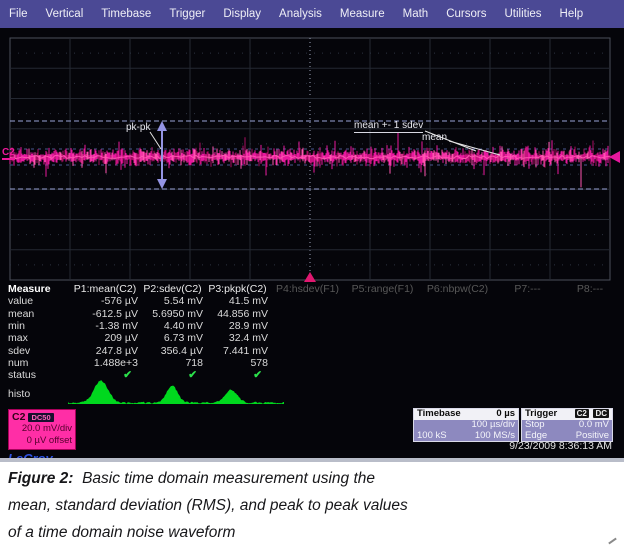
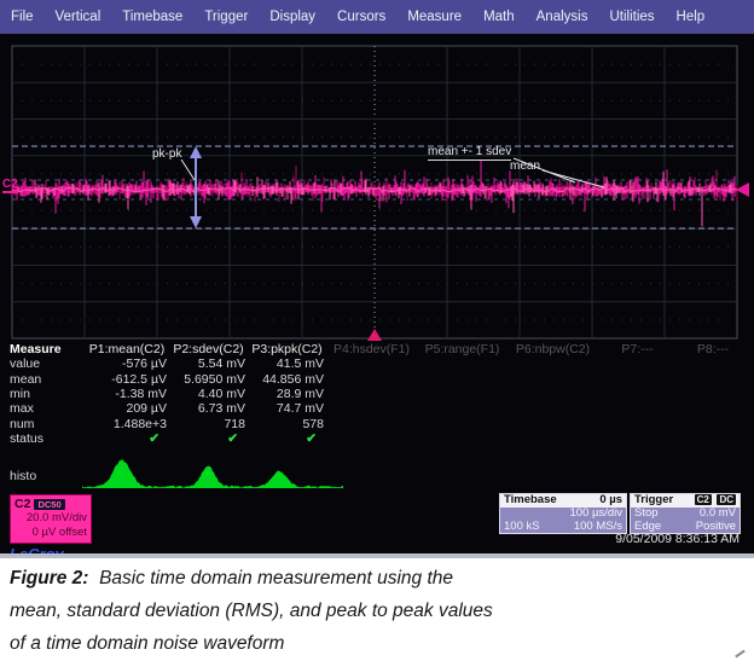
  File
  Vertical
  Timebase
  Trigger
  Display
- Analysis
+ Cursors
  Measure
  Math
- Cursors
+ Analysis
  Utilities
  Help
  C2
  pk-pk
  mean +- 1 sdev
  mean
  Measure
  P1:mean(C2)
  P2:sdev(C2)
  P3:pkpk(C2)
  P4:hsdev(F1)
  P5:range(F1)
  P6:nbpw(C2)
  P7:---
  P8:---
  value
  -576 µV
  5.54 mV
  41.5 mV
  mean
  -612.5 µV
  5.6950 mV
  44.856 mV
  min
  -1.38 mV
  4.40 mV
  28.9 mV
  max
  209 µV
  6.73 mV
- 32.4 mV
+ 74.7 mV
- sdev
- 247.8 µV
- 356.4 µV
- 7.441 mV
  num
  1.488e+3
  718
  578
  status
  ✔
  ✔
  ✔
  histo
  C2
  DC50
  20.0 mV/div
  0 µV offset
  Timebase
  0 µs
  100 µs/div
  100 kS
  100 MS/s
  Trigger
  C2 DC
  Stop
  0.0 mV
  Edge
  Positive
- 9/23/2009 8:36:13 AM
+ 9/05/2009 8:36:13 AM
  Figure 2: Basic time domain measurement using the
  mean, standard deviation (RMS), and peak to peak values
  of a time domain noise waveform
